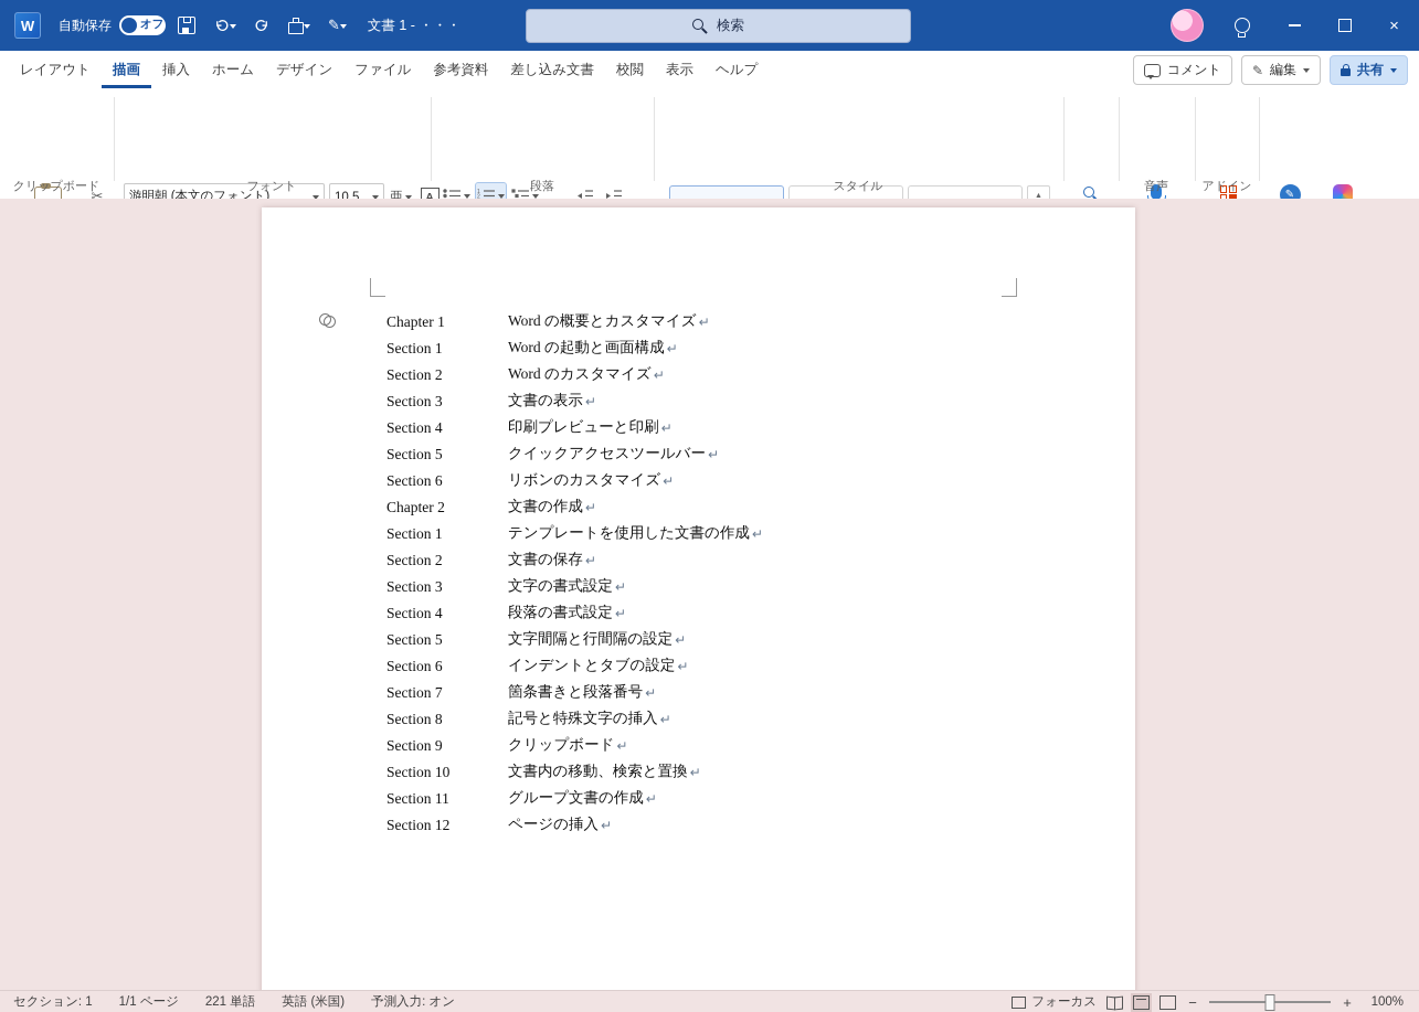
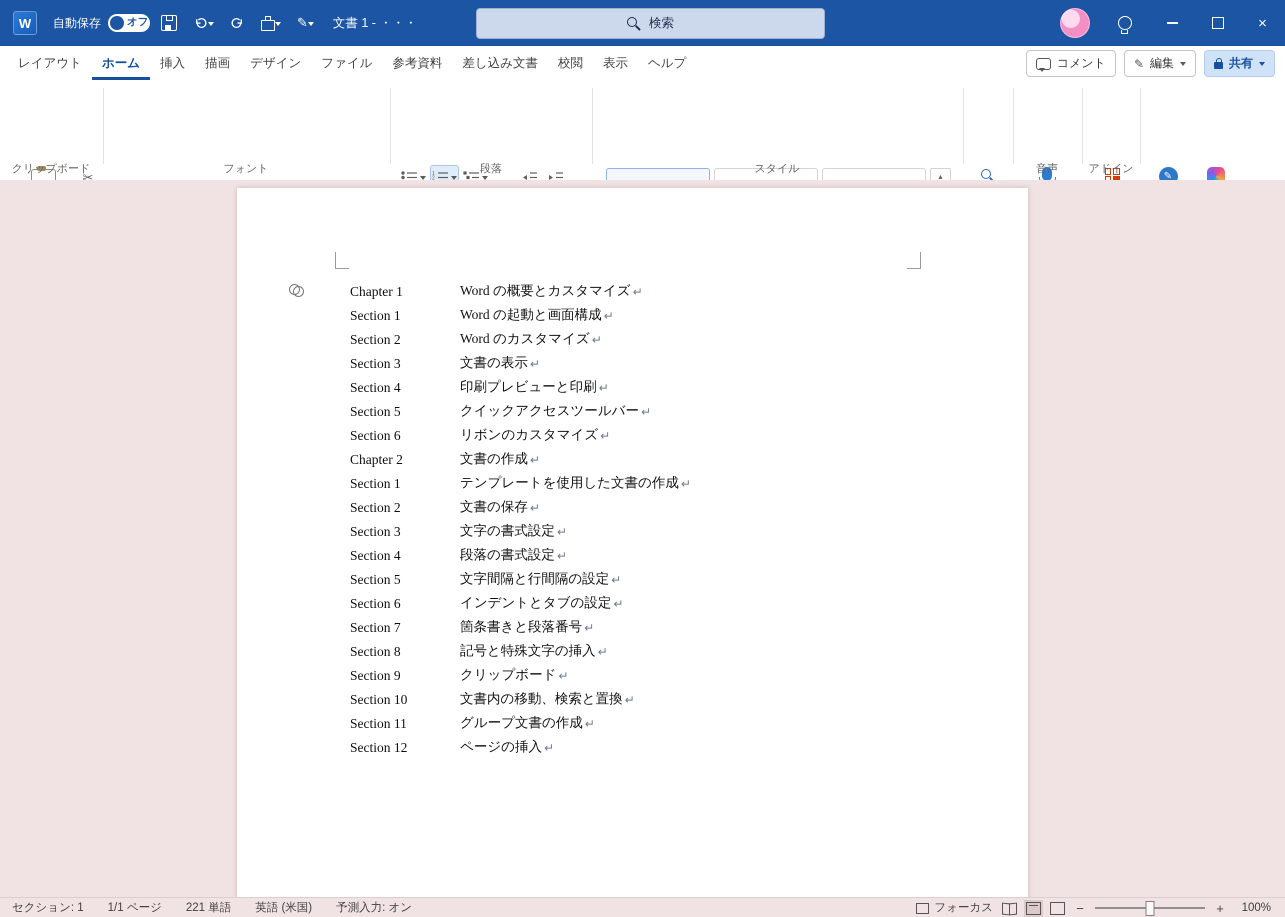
  W
  自動保存
  オフ
  ✎
  文書 1 - ・・・
  検索
  ×
  レイアウト
- 描画
+ ホーム
  挿入
- ホーム
+ 描画
  デザイン
  ファイル
  参考資料
  差し込み文書
  校閲
  表示
  ヘルプ
  コメント
  ✎
  編集
  共有
  ✂
  クリップボード
- 游明朝 (本文のフォント)
- 10.5
- 亜
- A
  フォント
  段落
  スタイル
  音声
  アドイン
  ✎
  Chapter 1
  Word の概要とカスタマイズ
  ↵
  Section 1
  Word の起動と画面構成
  ↵
  Section 2
  Word のカスタマイズ
  ↵
  Section 3
  文書の表示
  ↵
  Section 4
  印刷プレビューと印刷
  ↵
  Section 5
  クイックアクセスツールバー
  ↵
  Section 6
  リボンのカスタマイズ
  ↵
  Chapter 2
  文書の作成
  ↵
  Section 1
  テンプレートを使用した文書の作成
  ↵
  Section 2
  文書の保存
  ↵
  Section 3
  文字の書式設定
  ↵
  Section 4
  段落の書式設定
  ↵
  Section 5
  文字間隔と行間隔の設定
  ↵
  Section 6
  インデントとタブの設定
  ↵
  Section 7
  箇条書きと段落番号
  ↵
  Section 8
  記号と特殊文字の挿入
  ↵
  Section 9
  クリップボード
  ↵
  Section 10
  文書内の移動、検索と置換
  ↵
  Section 11
  グループ文書の作成
  ↵
  Section 12
  ページの挿入
  ↵
  セクション: 1
  1/1 ページ
  221 単語
  英語 (米国)
  予測入力: オン
  フォーカス
  −
  +
  100%
